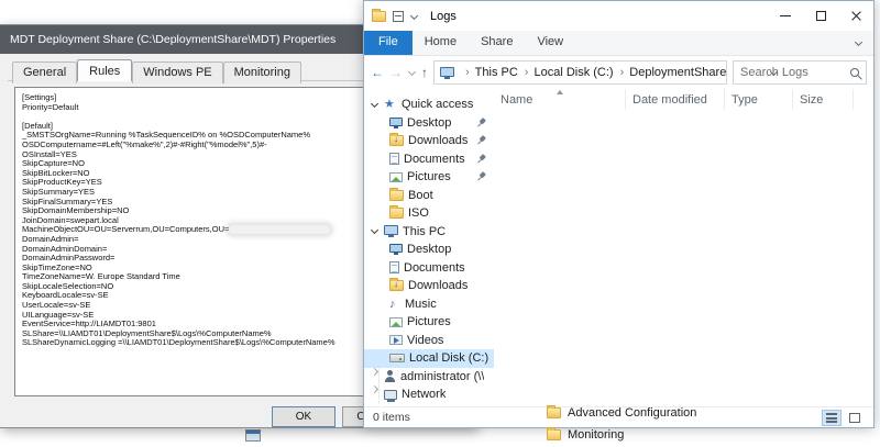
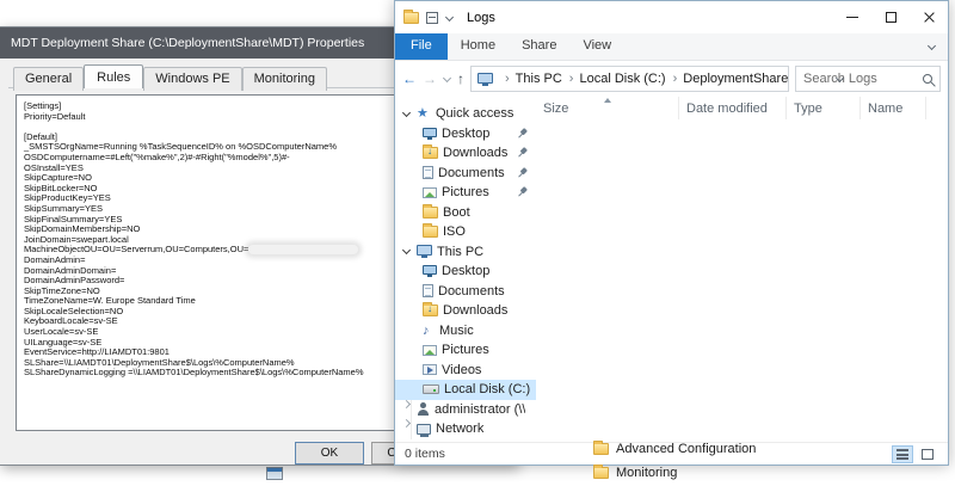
  Advanced Configuration
  Monitoring
  MDT Deployment Share (C:\DeploymentShare\MDT) Properties
  General
  Rules
  Windows PE
  Monitoring
  [Settings]
  Priority=Default
  [Default]
  _SMSTSOrgName=Running %TaskSequenceID% on %OSDComputerName%
  OSDComputername=#Left("%make%",2)#-#Right("%model%",5)#-
  OSInstall=YES
  SkipCapture=NO
  SkipBitLocker=NO
  SkipProductKey=YES
  SkipSummary=YES
  SkipFinalSummary=YES
  SkipDomainMembership=NO
  JoinDomain=swepart.local
  MachineObjectOU=OU=Serverrum,OU=Computers,OU=
  DomainAdmin=
  DomainAdminDomain=
  DomainAdminPassword=
  SkipTimeZone=NO
  TimeZoneName=W. Europe Standard Time
  SkipLocaleSelection=NO
  KeyboardLocale=sv-SE
  UserLocale=sv-SE
  UILanguage=sv-SE
  EventService=http://LIAMDT01:9801
  SLShare=\\LIAMDT01\DeploymentShare$\Logs\%ComputerName%
  SLShareDynamicLogging =\\LIAMDT01\DeploymentShare$\Logs\%ComputerName%
  OK
  Logs
  File
  Home
  Share
  View
  ←
  →
  ↑
  This PC
  Local Disk (C:)
  DeploymentShare
  Search Logs
  Quick access
  Desktop
  Downloads
  Documents
  Pictures
  Boot
  ISO
  This PC
  Desktop
  Documents
  Downloads
  Music
  Pictures
  Videos
  Local Disk (C:)
  administrator (\\
  Network
- Name
+ Size
  Date modified
  Type
- Size
+ Name
  0 items
